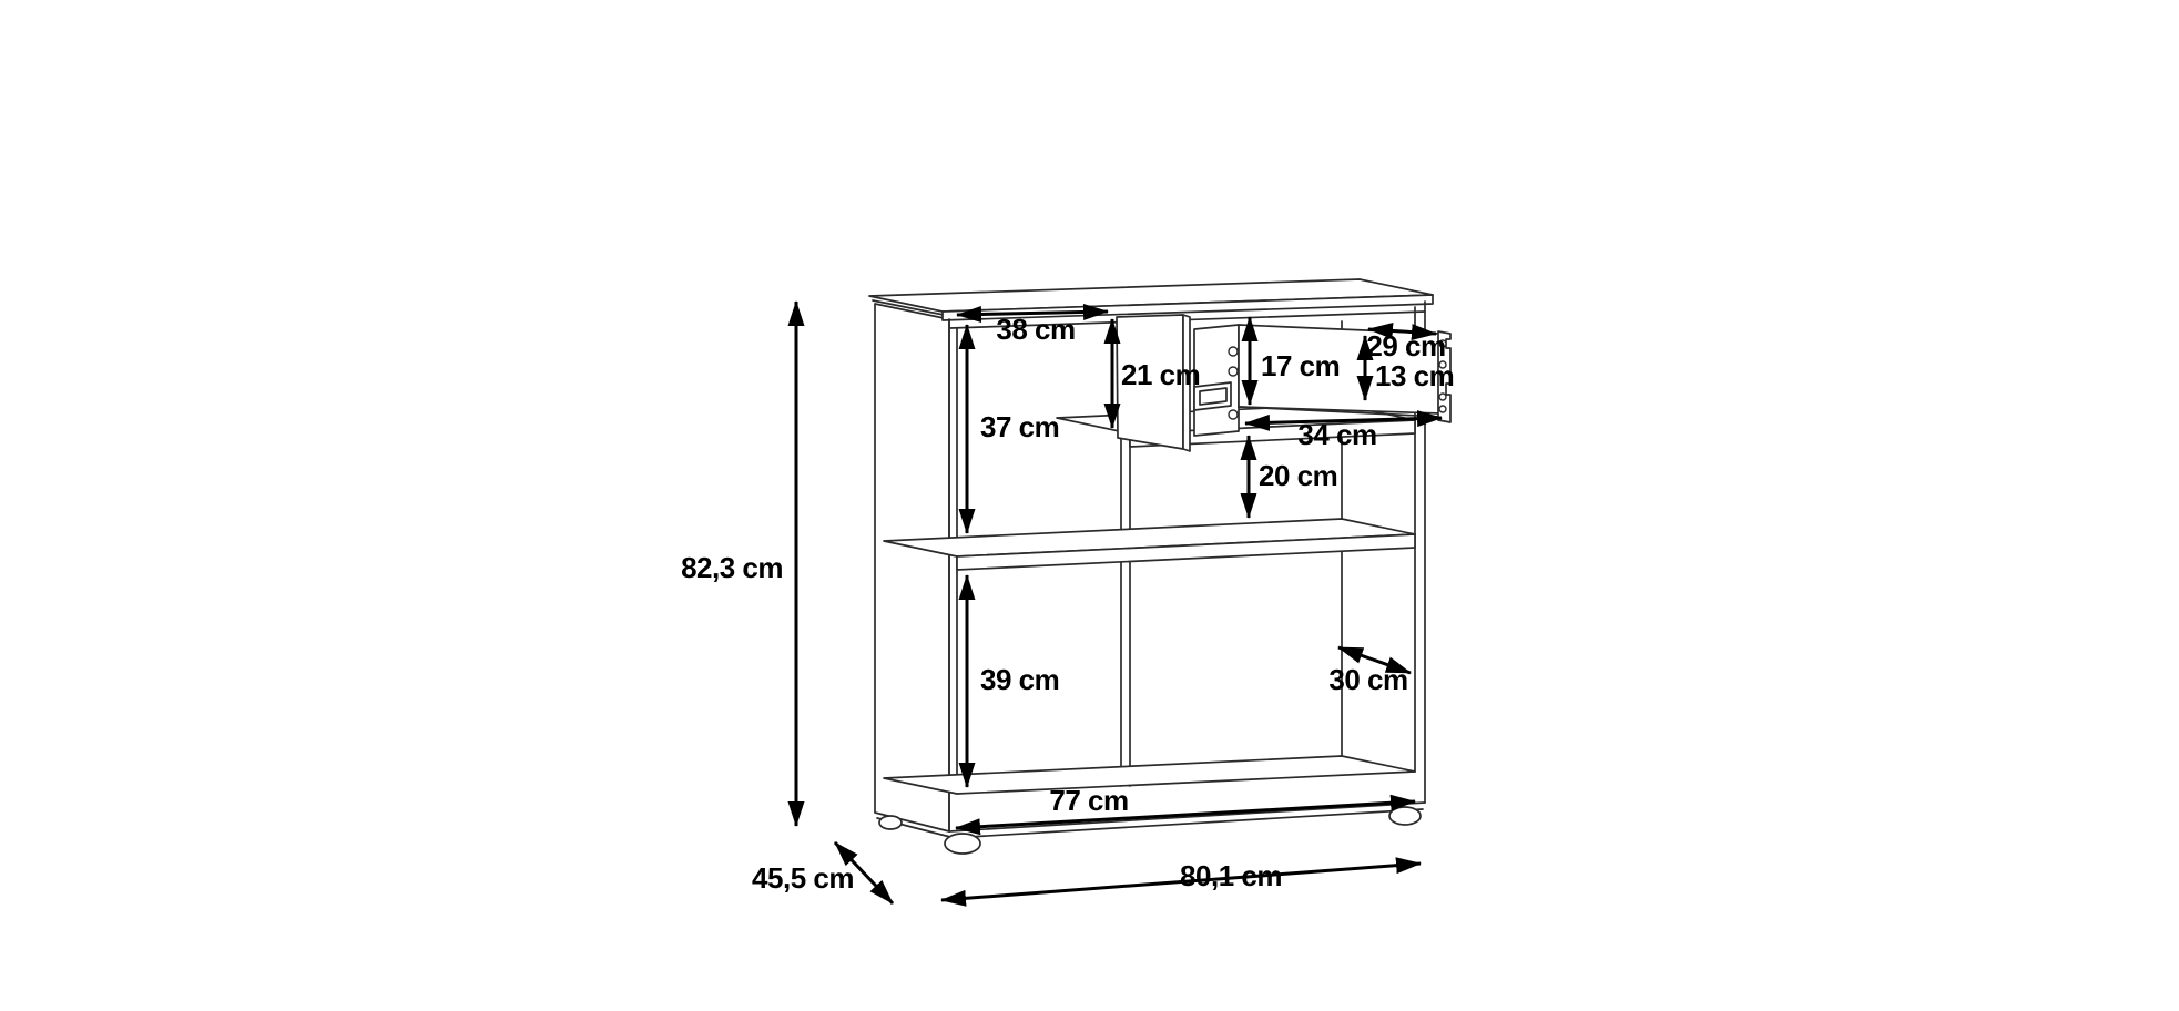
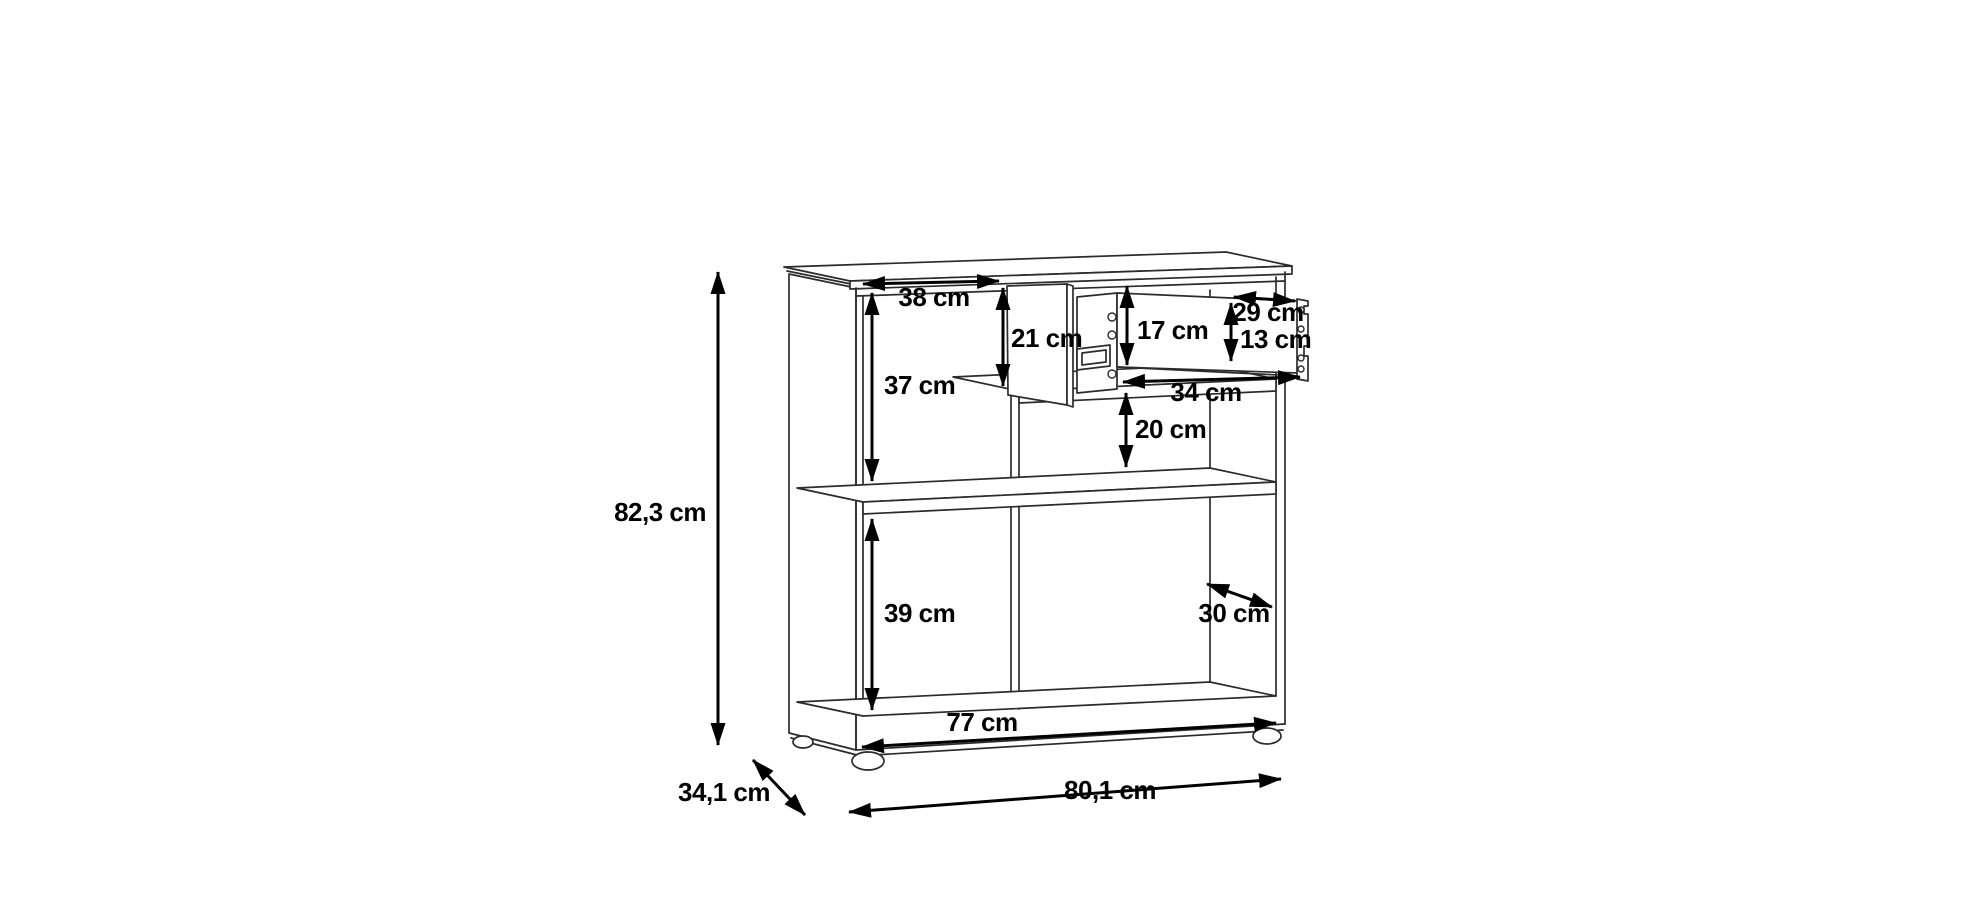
  82,3 cm
  38 cm
  37 cm
  21 cm
  17 cm
  29 cm
  13 cm
  34 cm
  20 cm
  39 cm
  30 cm
  77 cm
  80,1 cm
- 45,5 cm
+ 34,1 cm
